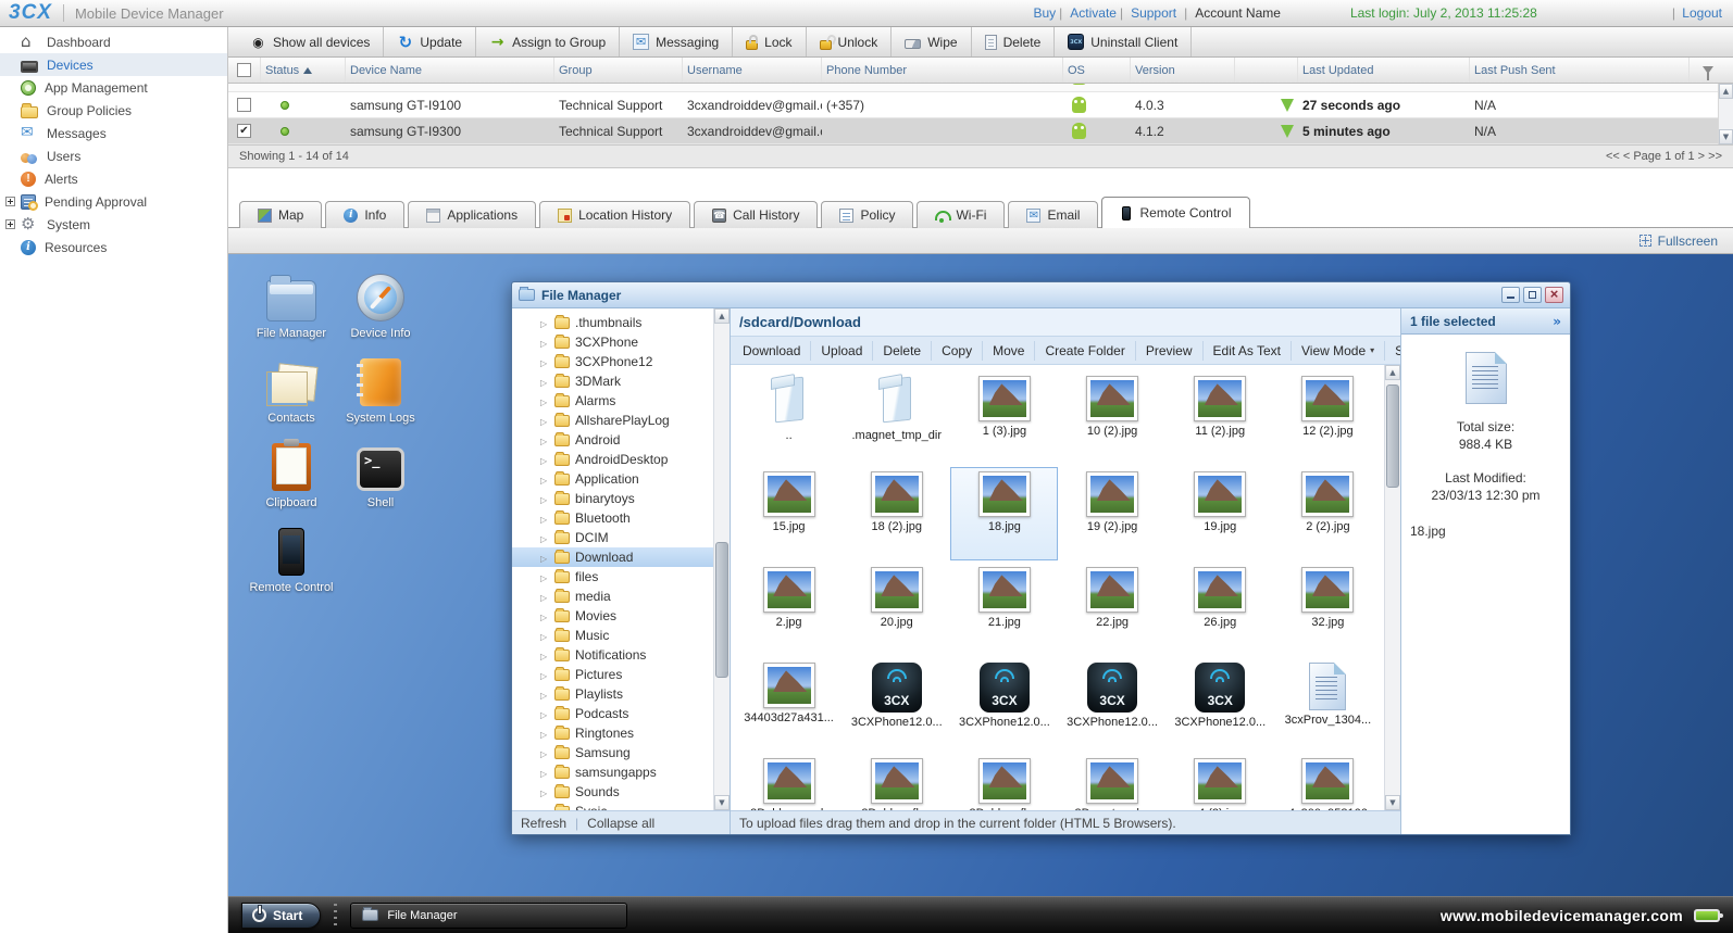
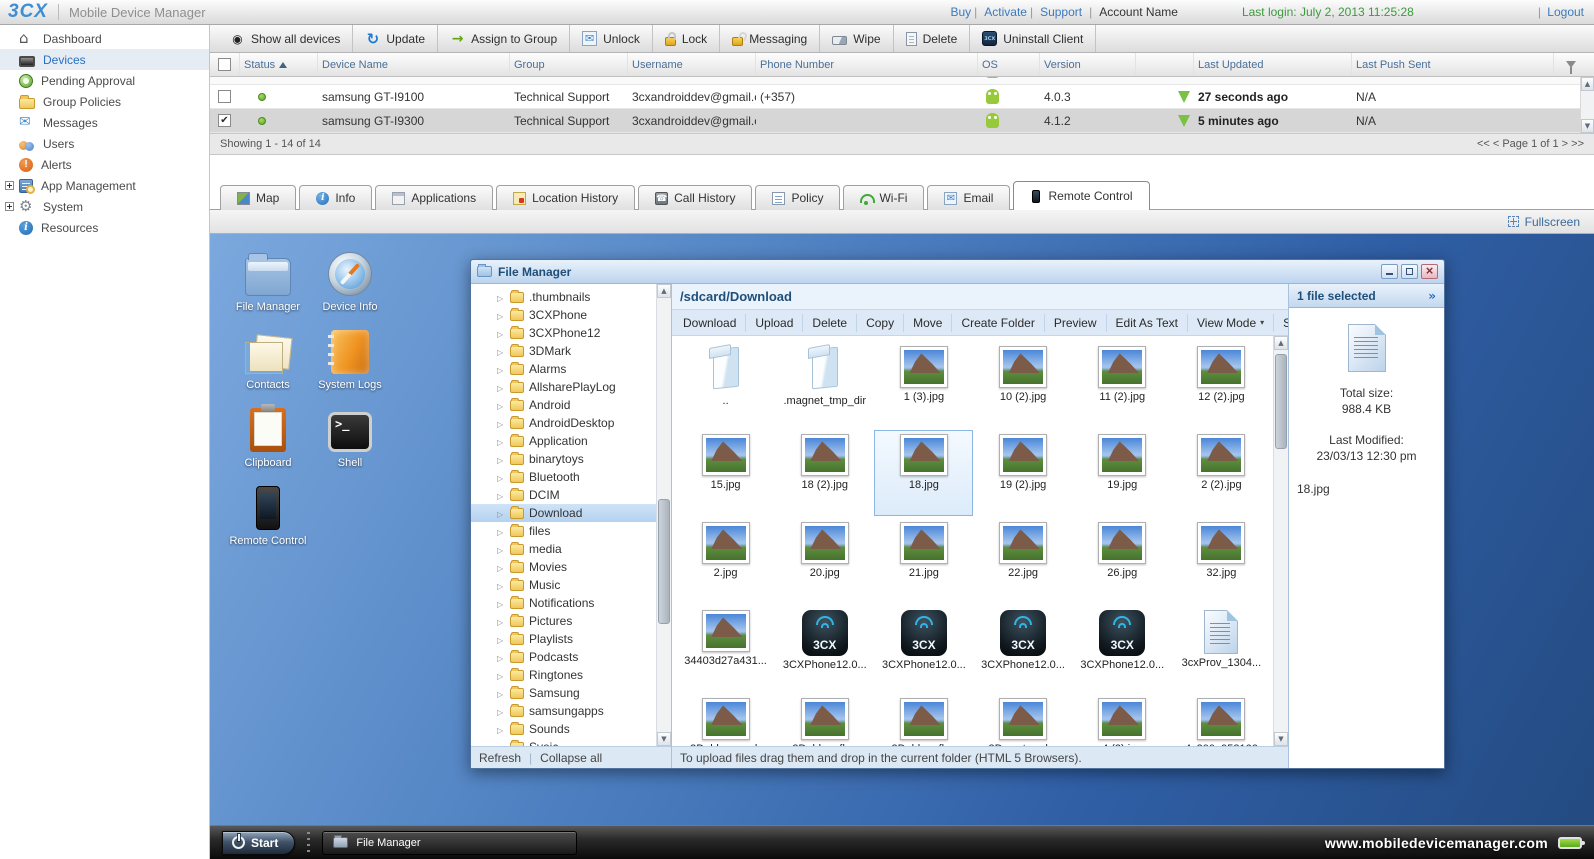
  3CX
  Mobile Device Manager
  Buy
  Activate
  Support
  Account Name
  Last login: July 2, 2013 11:25:28
  Logout
  Dashboard
  Devices
- App Management
+ Pending Approval
  Group Policies
  Messages
  Users
  Alerts
- Pending Approval
+ App Management
  System
  Resources
  Show all devices
  Update
  Assign to Group
- Messaging
+ Unlock
  Lock
- Unlock
+ Messaging
  Wipe
  Delete
  Uninstall Client
  Status
  Device Name
  Group
  Username
  Phone Number
  OS
  Version
  Last Updated
  Last Push Sent
  samsung GT-I9100
  Technical Support
  3cxandroiddev@gmail.
  (+357)
  4.0.3
  27 seconds ago
  N/A
  samsung GT-I9300
  Technical Support
  3cxandroiddev@gmail.
  4.1.2
  5 minutes ago
  N/A
  ▲
  ▼
  Showing 1 - 14 of 14
  << < Page 1 of 1 > >>
  Map
  Info
  Applications
  Location History
  Call History
  Policy
  Wi-Fi
  Email
  Remote Control
  Fullscreen
  File Manager
  Device Info
  Contacts
  System Logs
  Clipboard
  Shell
  Remote Control
  File Manager
  .thumbnails
  3CXPhone
  3CXPhone12
  3DMark
  Alarms
  AllsharePlayLog
  Android
  AndroidDesktop
  Application
  binarytoys
  Bluetooth
  DCIM
  Download
  files
  media
  Movies
  Music
  Notifications
  Pictures
  Playlists
  Podcasts
  Ringtones
  Samsung
  samsungapps
  Sounds
  ▲
  ▼
  Refresh
  Collapse all
  /sdcard/Download
  Download
  Upload
  Delete
  Copy
  Move
  Create Folder
  Preview
  Edit As Text
  View Mode
  ..
  .magnet_tmp_dir
  1 (3).jpg
  10 (2).jpg
  11 (2).jpg
  12 (2).jpg
  15.jpg
  18 (2).jpg
  18.jpg
  19 (2).jpg
  19.jpg
  2 (2).jpg
  2.jpg
  20.jpg
  21.jpg
  22.jpg
  26.jpg
  32.jpg
  34403d27a431...
  3CX
  3CXPhone12.0...
  3CX
  3CXPhone12.0...
  3CX
  3CXPhone12.0...
  3CX
  3CXPhone12.0...
  3cxProv_1304...
  ▲
  ▼
  To upload files drag them and drop in the current folder (HTML 5 Browsers).
  1 file selected
  Total size:
  988.4 KB
  Last Modified:
  23/03/13 12:30 pm
  18.jpg
  Start
  File Manager
  www.mobiledevicemanager.com
